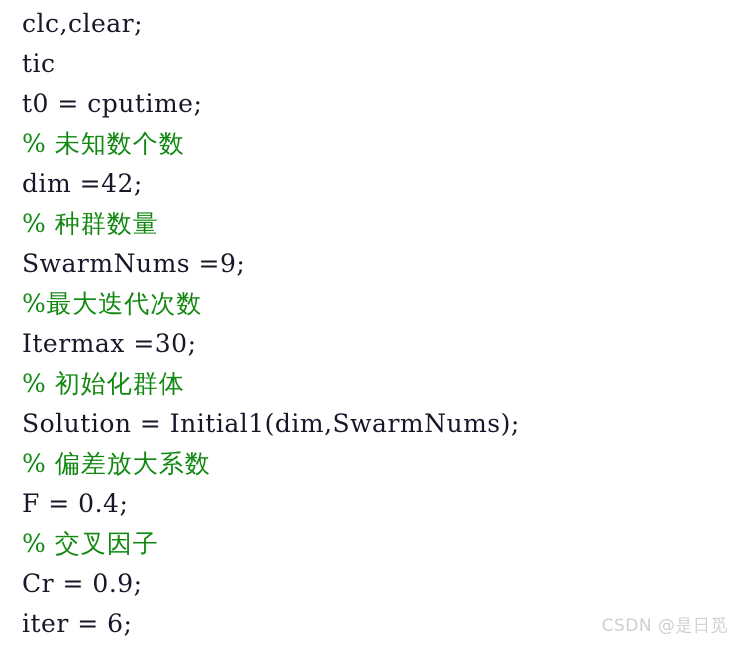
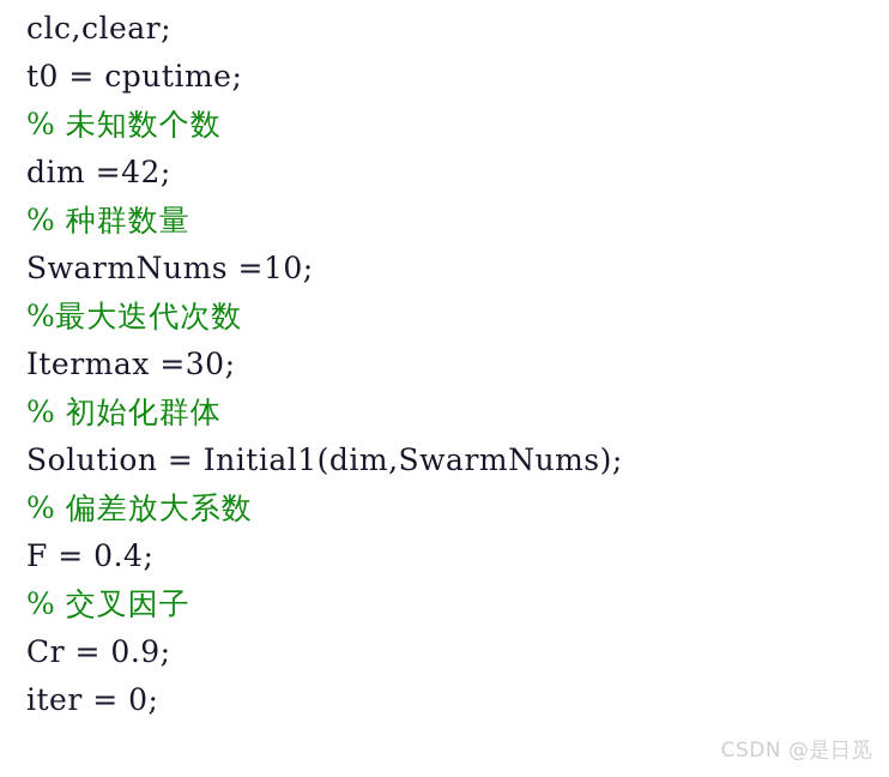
  clc,clear;
- tic
  t0 = cputime;
  % 未知数个数
  dim =42;
  % 种群数量
- SwarmNums =9;
+ SwarmNums =10;
  %最大迭代次数
  Itermax =30;
  % 初始化群体
  Solution = Initial1(dim,SwarmNums);
  % 偏差放大系数
  F = 0.4;
  % 交叉因子
  Cr = 0.9;
- iter = 6;
+ iter = 0;
  CSDN @是日觅
